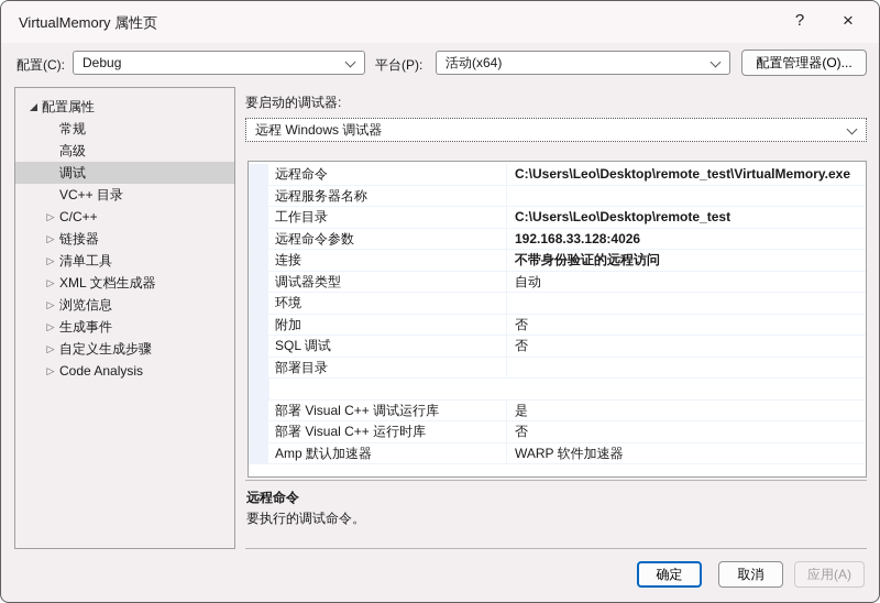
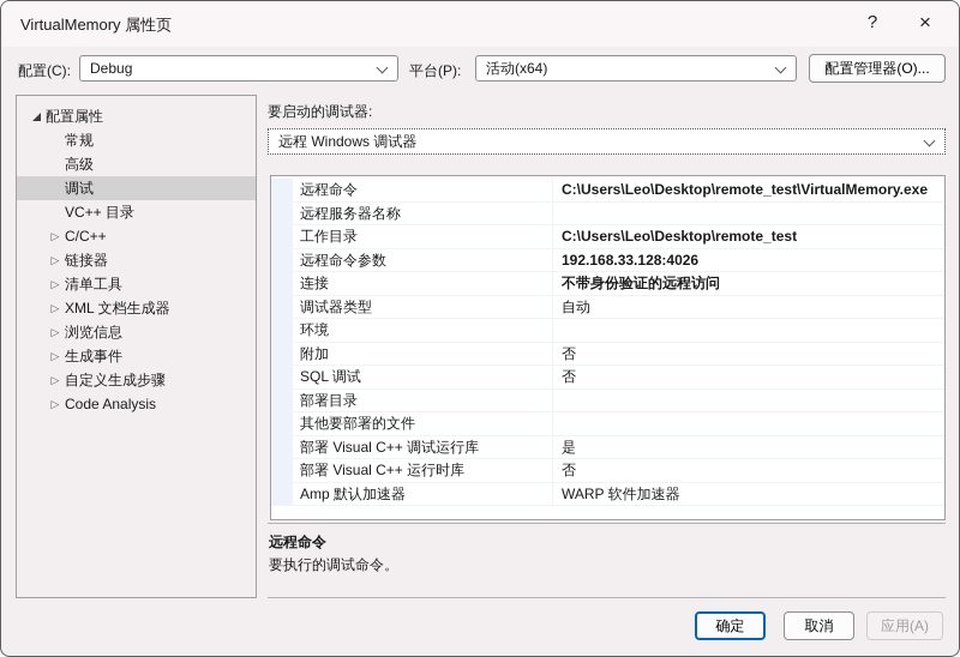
  VirtualMemory 属性页
  ?
  ×
  配置(C):
  Debug
  平台(P):
  活动(x64)
  配置管理器(O)...
  配置属性
  常规
  高级
  调试
  VC++ 目录
  ▷
  C/C++
  ▷
  链接器
  ▷
  清单工具
  ▷
  XML 文档生成器
  ▷
  浏览信息
  ▷
  生成事件
  ▷
  自定义生成步骤
  ▷
  Code Analysis
  要启动的调试器:
  远程 Windows 调试器
  远程命令
  C:\Users\Leo\Desktop\remote_test\VirtualMemory.exe
  远程服务器名称
  工作目录
  C:\Users\Leo\Desktop\remote_test
  远程命令参数
  192.168.33.128:4026
  连接
  不带身份验证的远程访问
  调试器类型
  自动
  环境
  附加
  否
  SQL 调试
  否
  部署目录
+ 其他要部署的文件
  部署 Visual C++ 调试运行库
  是
  部署 Visual C++ 运行时库
  否
  Amp 默认加速器
  WARP 软件加速器
  远程命令
  要执行的调试命令。
  确定
  取消
  应用(A)
